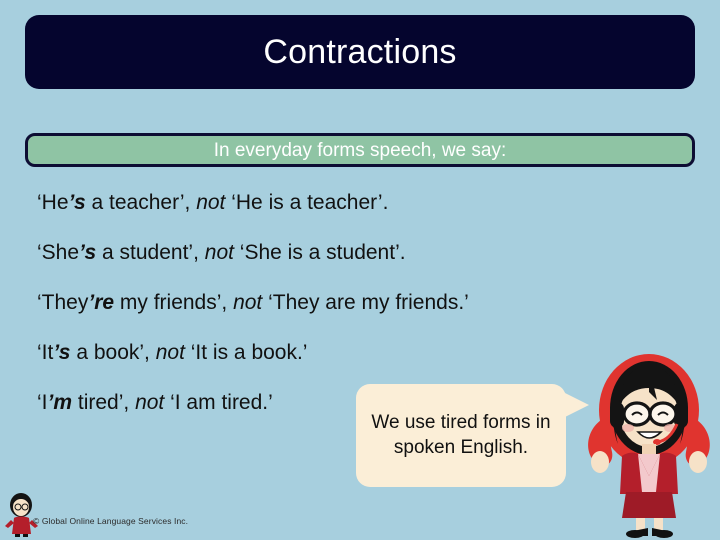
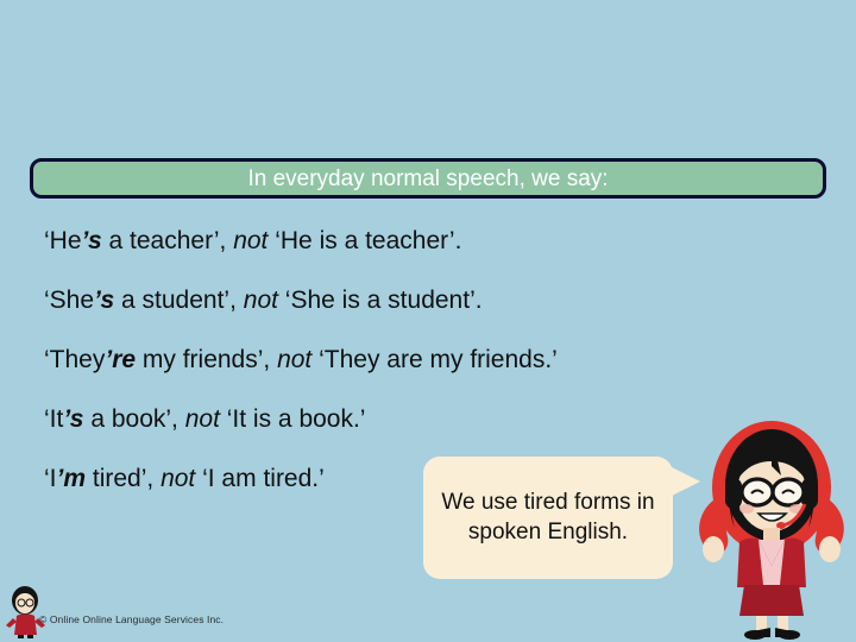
- Contractions
- In everyday forms speech, we say:
+ In everyday normal speech, we say:
  ‘He’s a teacher’, not ‘He is a teacher’.
  ‘She’s a student’, not ‘She is a student’.
  ‘They’re my friends’, not ‘They are my friends.’
  ‘It’s a book’, not ‘It is a book.’
  ‘I’m tired’, not ‘I am tired.’
  We use tired forms in spoken English.
- © Global Online Language Services Inc.
+ © Online Online Language Services Inc.
